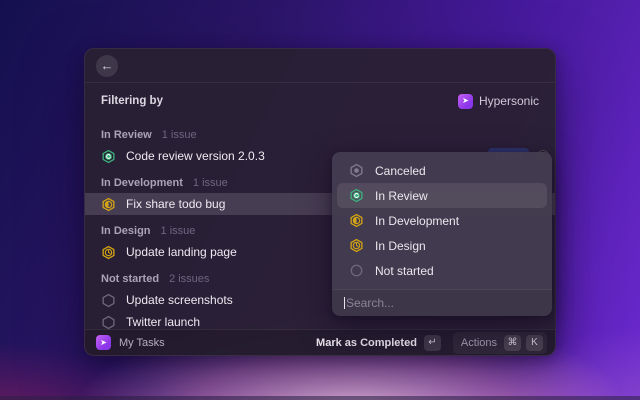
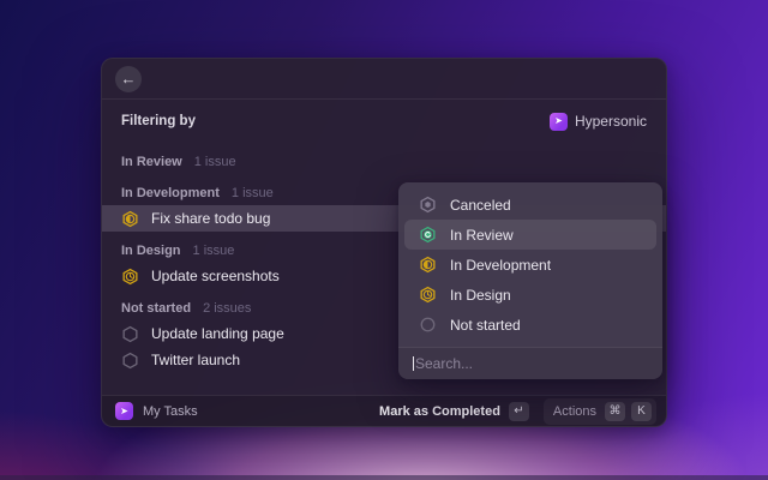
  ←
  Filtering by
  ➤
  Hypersonic
  In Review
  1 issue
- Code review version 2.0.3
  In Development
  1 issue
  Fix share todo bug
  In Design
  1 issue
- Update landing page
+ Update screenshots
  Not started
  2 issues
- Update screenshots
+ Update landing page
  Twitter launch
  ➤
  My Tasks
  Mark as Completed
  ↵
  Actions
  ⌘
  K
  Canceled
  In Review
  In Development
  In Design
  Not started
  Search...
